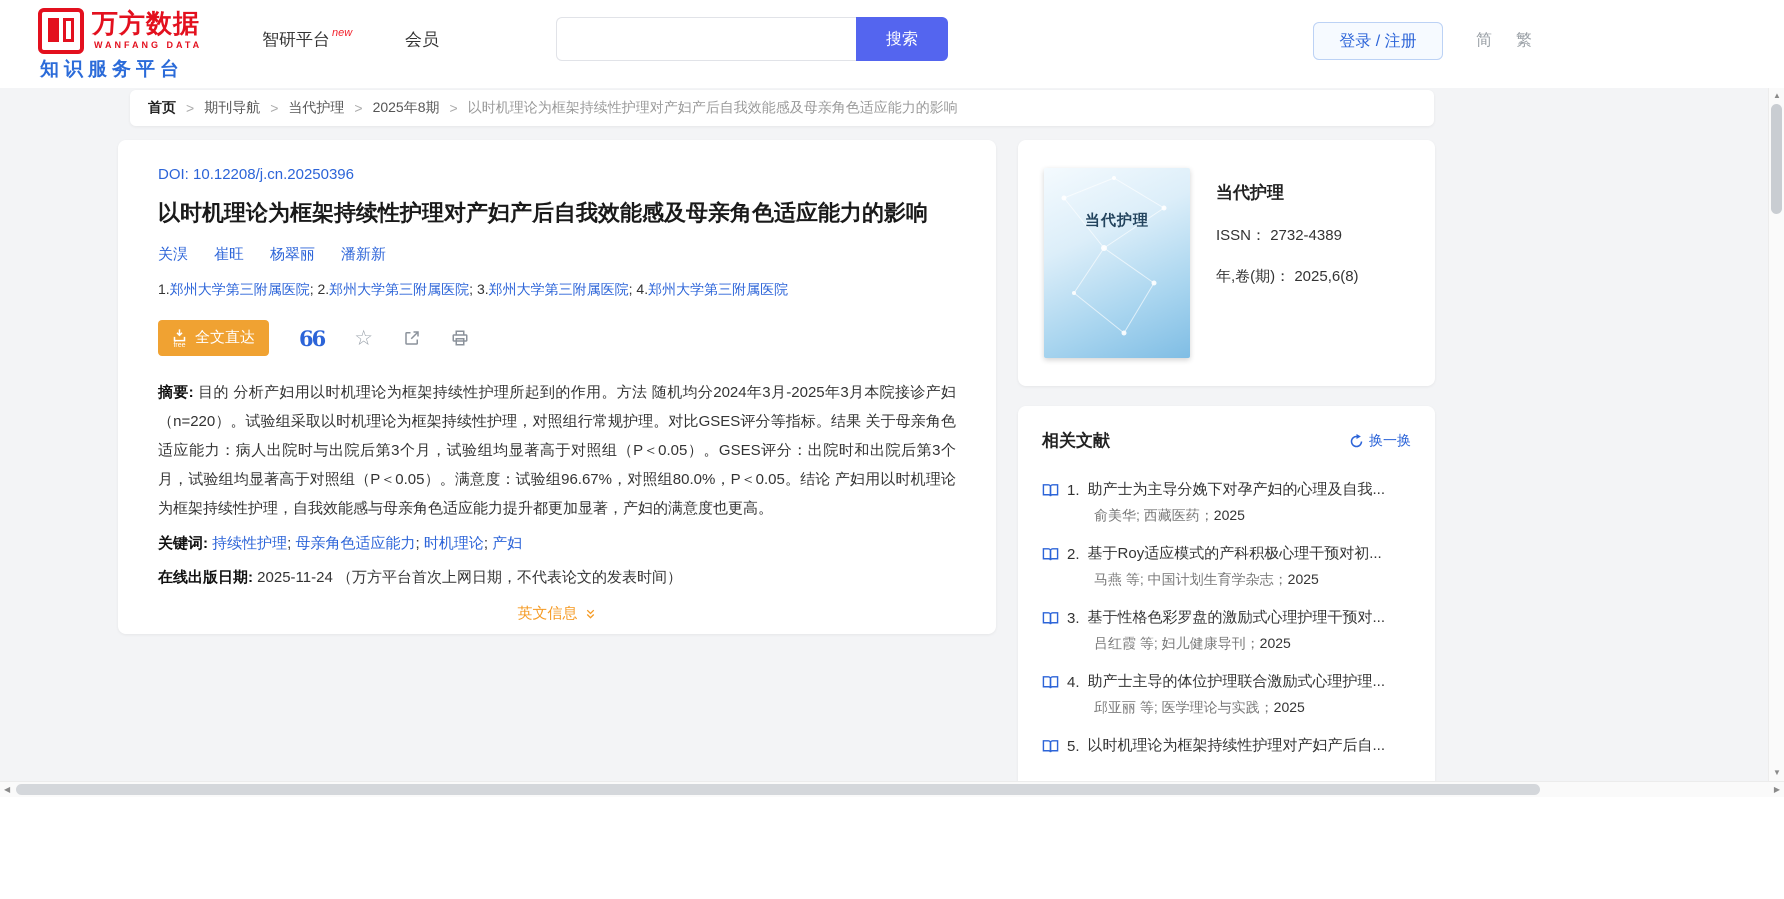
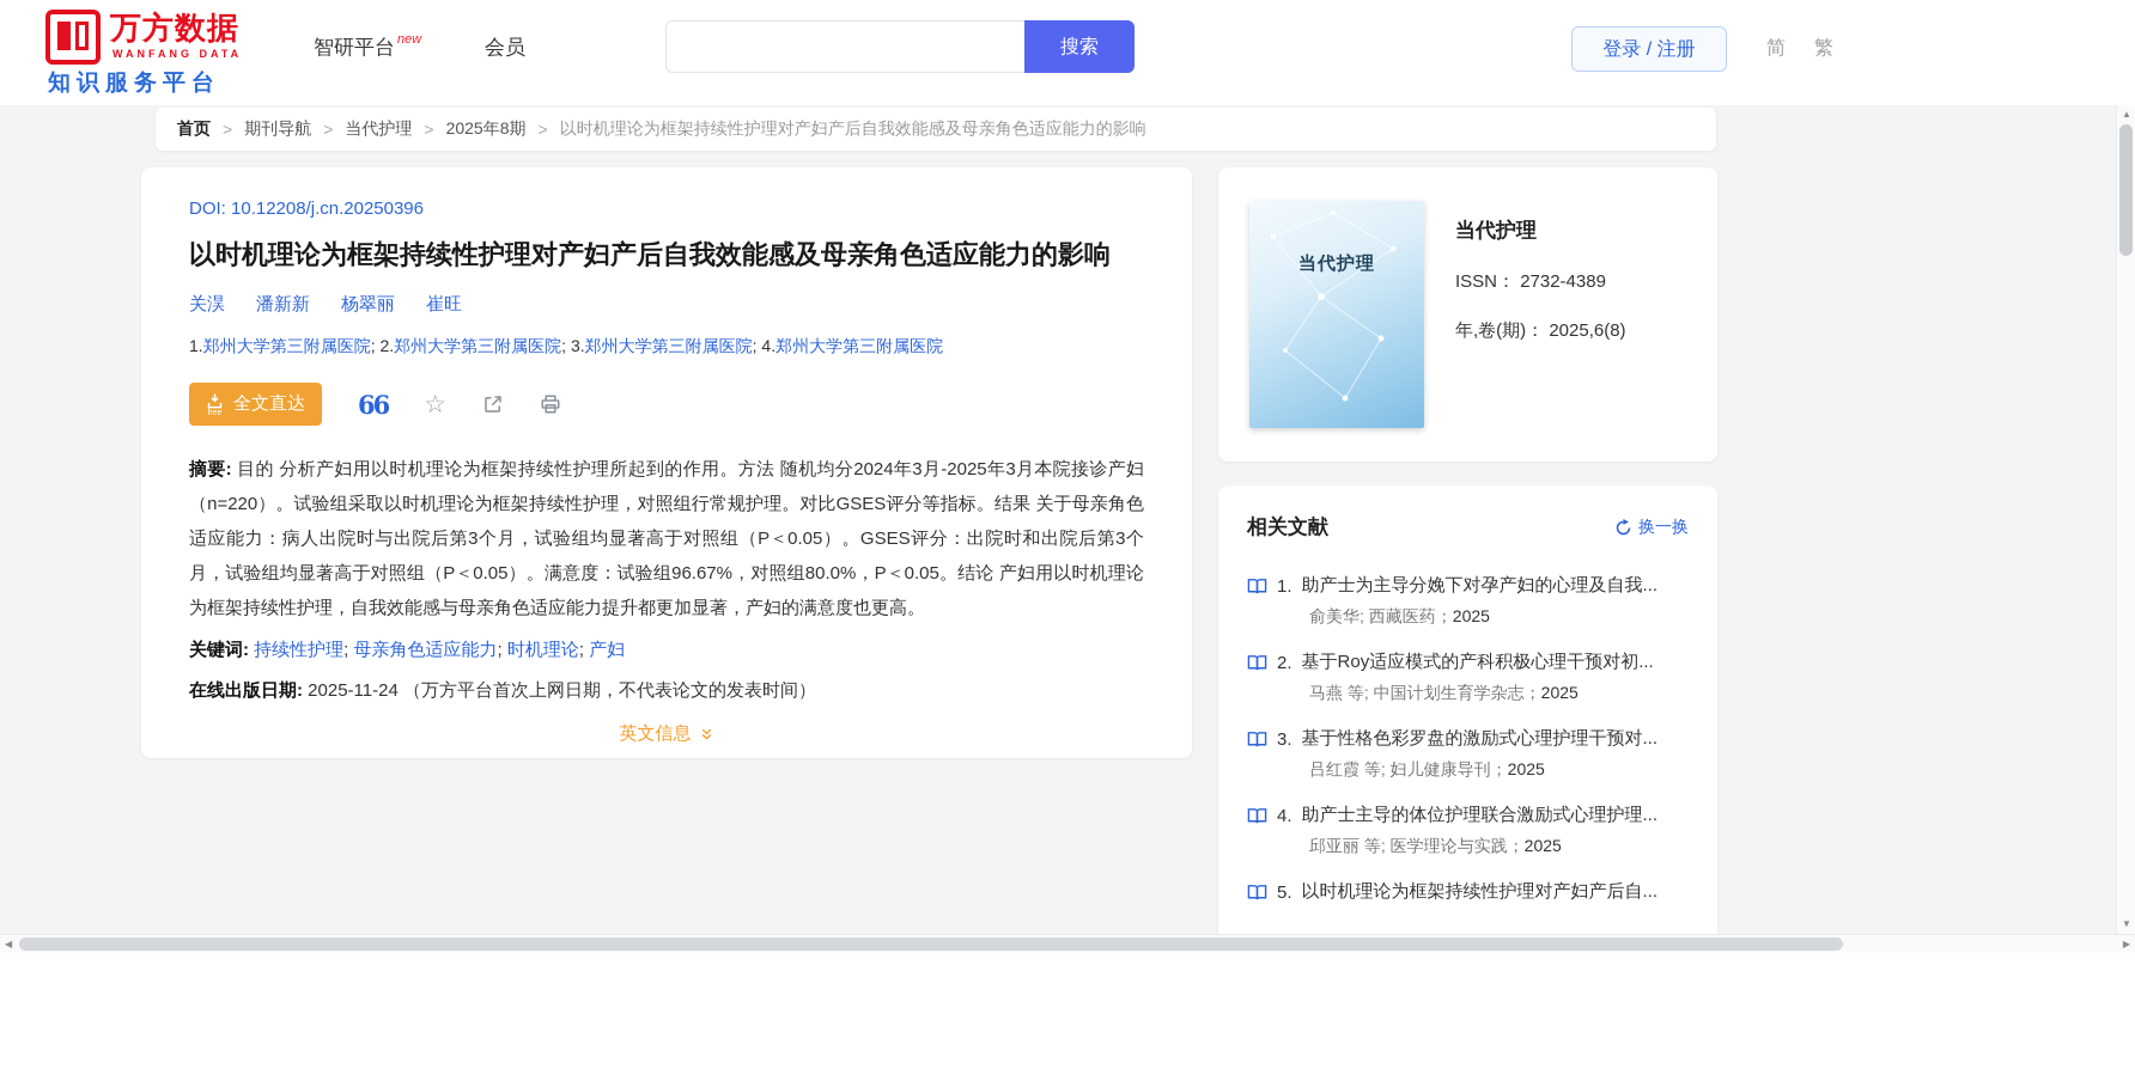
  万方数据
  WANFANG DATA
  知识服务平台
  智研平台 new
  会员
  搜索
  登录 / 注册
  简
  繁
  首页
  >
  期刊导航
  >
  当代护理
  >
  2025年8期
  >
  以时机理论为框架持续性护理对产妇产后自我效能感及母亲角色适应能力的影响
  DOI: 10.12208/j.cn.20250396
  以时机理论为框架持续性护理对产妇产后自我效能感及母亲角色适应能力的影响
  关淏
- 崔旺
+ 潘新新
  杨翠丽
- 潘新新
+ 崔旺
  1.郑州大学第三附属医院; 2.郑州大学第三附属医院; 3.郑州大学第三附属医院; 4.郑州大学第三附属医院
  全文直达
  66
  ☆
  摘要: 目的 分析产妇用以时机理论为框架持续性护理所起到的作用。方法 随机均分2024年3月-2025年3月本院接诊产妇（n=220）。试验组采取以时机理论为框架持续性护理，对照组行常规护理。对比GSES评分等指标。结果 关于母亲角色适应能力：病人出院时与出院后第3个月，试验组均显著高于对照组（P＜0.05）。GSES评分：出院时和出院后第3个月，试验组均显著高于对照组（P＜0.05）。满意度：试验组96.67%，对照组80.0%，P＜0.05。结论 产妇用以时机理论为框架持续性护理，自我效能感与母亲角色适应能力提升都更加显著，产妇的满意度也更高。
  关键词: 持续性护理; 母亲角色适应能力; 时机理论; 产妇
  在线出版日期: 2025-11-24 （万方平台首次上网日期，不代表论文的发表时间）
  英文信息
  当代护理
  当代护理
  ISSN： 2732-4389
  年,卷(期)： 2025,6(8)
  相关文献
  换一换
  1.
  助产士为主导分娩下对孕产妇的心理及自我...
  俞美华; 西藏医药；2025
  2.
  基于Roy适应模式的产科积极心理干预对初...
  马燕 等; 中国计划生育学杂志；2025
  3.
  基于性格色彩罗盘的激励式心理护理干预对...
  吕红霞 等; 妇儿健康导刊；2025
  4.
  助产士主导的体位护理联合激励式心理护理...
  邱亚丽 等; 医学理论与实践；2025
  5.
  以时机理论为框架持续性护理对产妇产后自...
  ▲
  ▼
  ◀
  ▶
